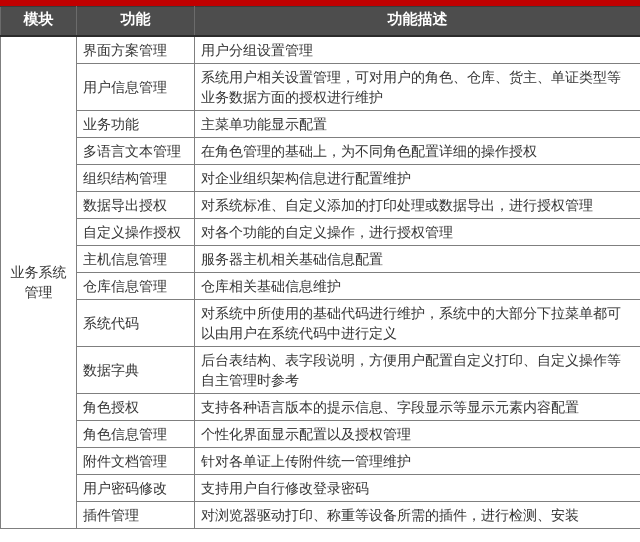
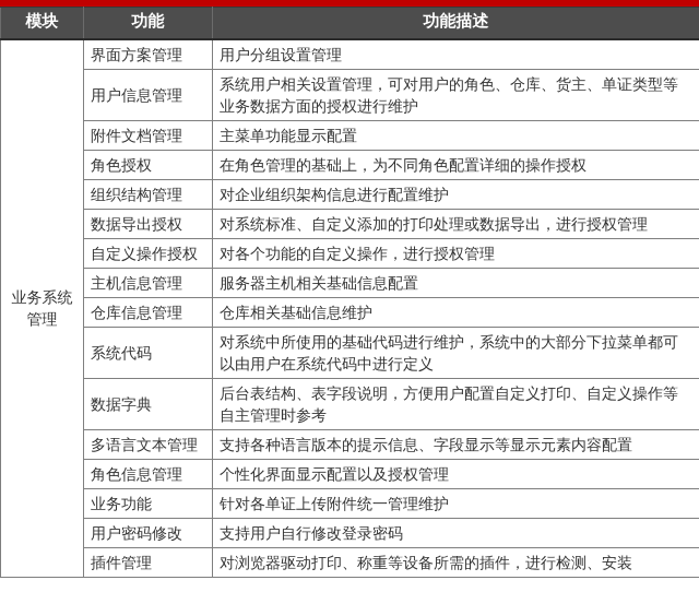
  模块	功能	功能描述
  业务系统管理	界面方案管理	用户分组设置管理
  用户信息管理	系统用户相关设置管理，可对用户的角色、仓库、货主、单证类型等业务数据方面的授权进行维护
- 业务功能	主菜单功能显示配置
+ 附件文档管理	主菜单功能显示配置
- 多语言文本管理	在角色管理的基础上，为不同角色配置详细的操作授权
+ 角色授权	在角色管理的基础上，为不同角色配置详细的操作授权
  组织结构管理	对企业组织架构信息进行配置维护
  数据导出授权	对系统标准、自定义添加的打印处理或数据导出，进行授权管理
  自定义操作授权	对各个功能的自定义操作，进行授权管理
  主机信息管理	服务器主机相关基础信息配置
  仓库信息管理	仓库相关基础信息维护
  系统代码	对系统中所使用的基础代码进行维护，系统中的大部分下拉菜单都可以由用户在系统代码中进行定义
  数据字典	后台表结构、表字段说明，方便用户配置自定义打印、自定义操作等自主管理时参考
- 角色授权	支持各种语言版本的提示信息、字段显示等显示元素内容配置
+ 多语言文本管理	支持各种语言版本的提示信息、字段显示等显示元素内容配置
  角色信息管理	个性化界面显示配置以及授权管理
- 附件文档管理	针对各单证上传附件统一管理维护
+ 业务功能	针对各单证上传附件统一管理维护
  用户密码修改	支持用户自行修改登录密码
  插件管理	对浏览器驱动打印、称重等设备所需的插件，进行检测、安装
